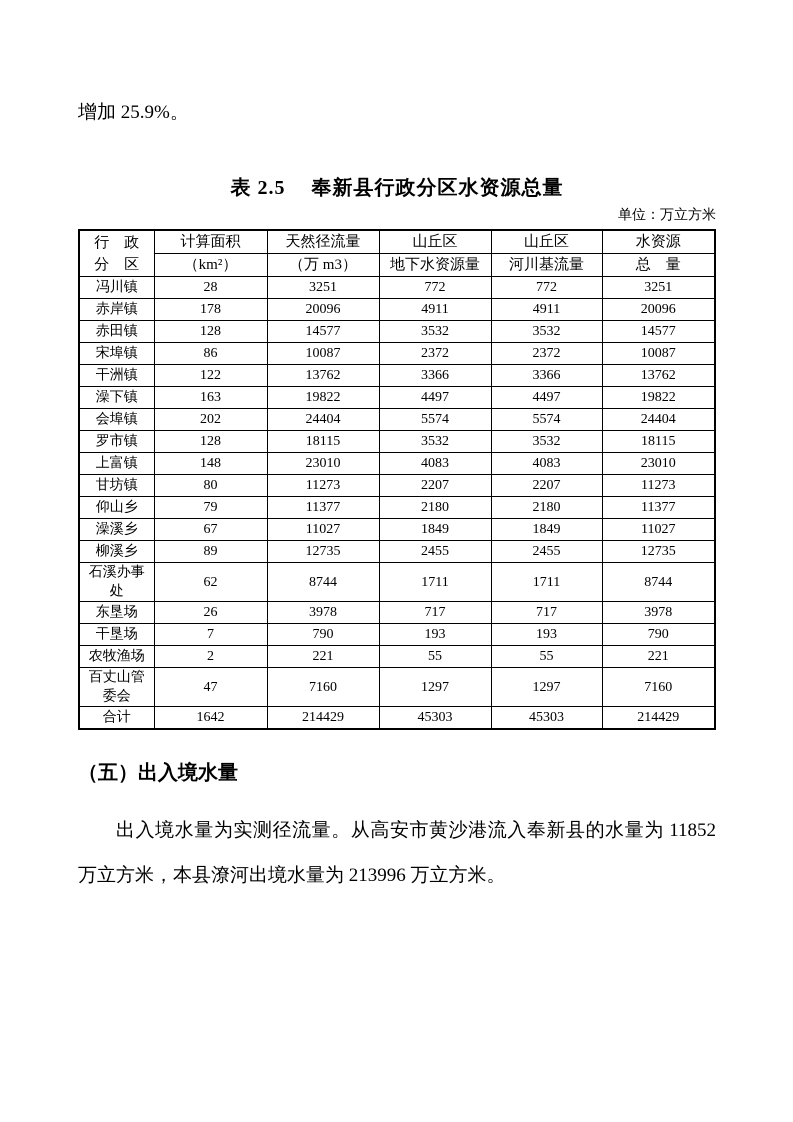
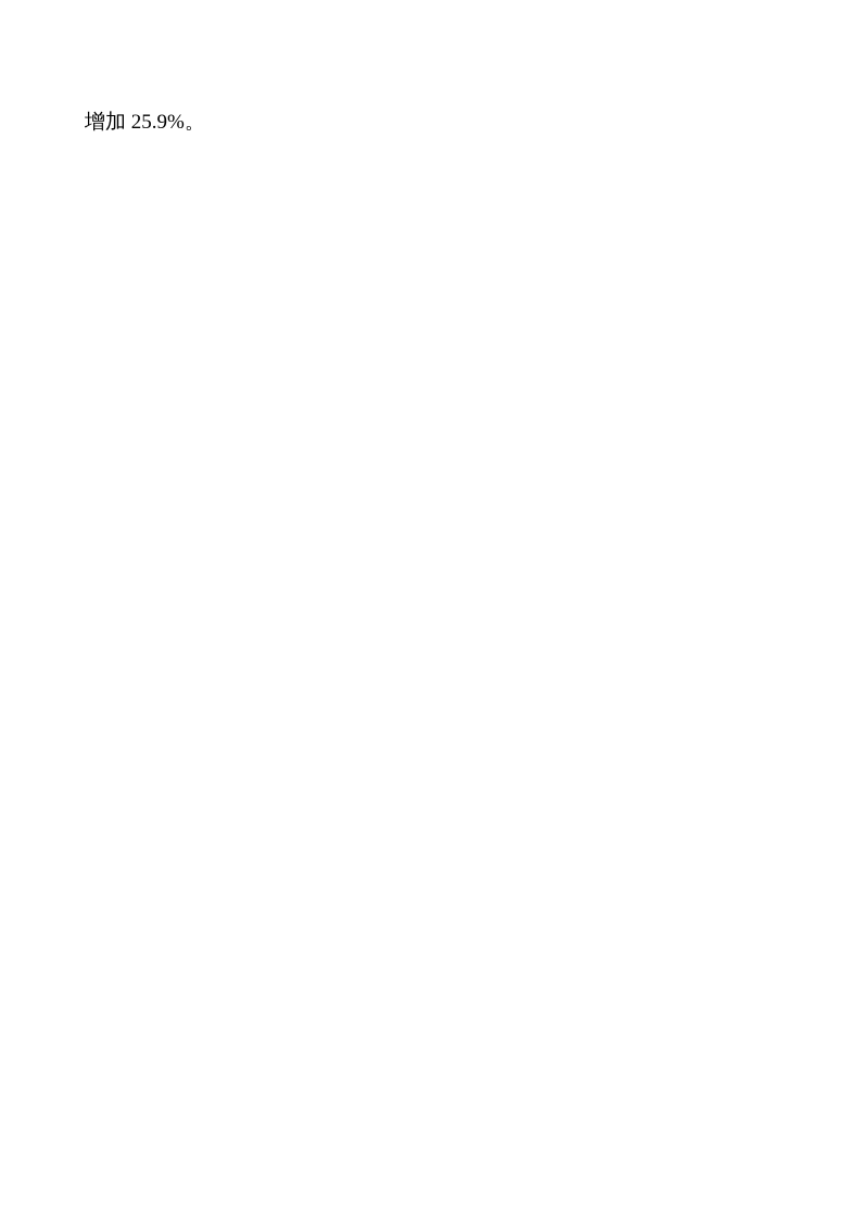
  增加 25.9%。
- 表 2.5 奉新县行政分区水资源总量
- 单位：万立方米
- 行 政 分 区	计算面积	天然径流量	山丘区	山丘区	水资源
- （km²）	（万 m3）	地下水资源量	河川基流量	总 量
- 冯川镇	28	3251	772	772	3251
- 赤岸镇	178	20096	4911	4911	20096
- 赤田镇	128	14577	3532	3532	14577
- 宋埠镇	86	10087	2372	2372	10087
- 干洲镇	122	13762	3366	3366	13762
- 澡下镇	163	19822	4497	4497	19822
- 会埠镇	202	24404	5574	5574	24404
- 罗市镇	128	18115	3532	3532	18115
- 上富镇	148	23010	4083	4083	23010
- 甘坊镇	80	11273	2207	2207	11273
- 仰山乡	79	11377	2180	2180	11377
- 澡溪乡	67	11027	1849	1849	11027
- 柳溪乡	89	12735	2455	2455	12735
- 石溪办事处	62	8744	1711	1711	8744
- 东垦场	26	3978	717	717	3978
- 干垦场	7	790	193	193	790
- 农牧渔场	2	221	55	55	221
- 百丈山管委会	47	7160	1297	1297	7160
- 合计	1642	214429	45303	45303	214429
- （五）出入境水量
- 出入境水量为实测径流量。从高安市黄沙港流入奉新县的水量为 11852 万立方米，本县潦河出境水量为 213996 万立方米。
